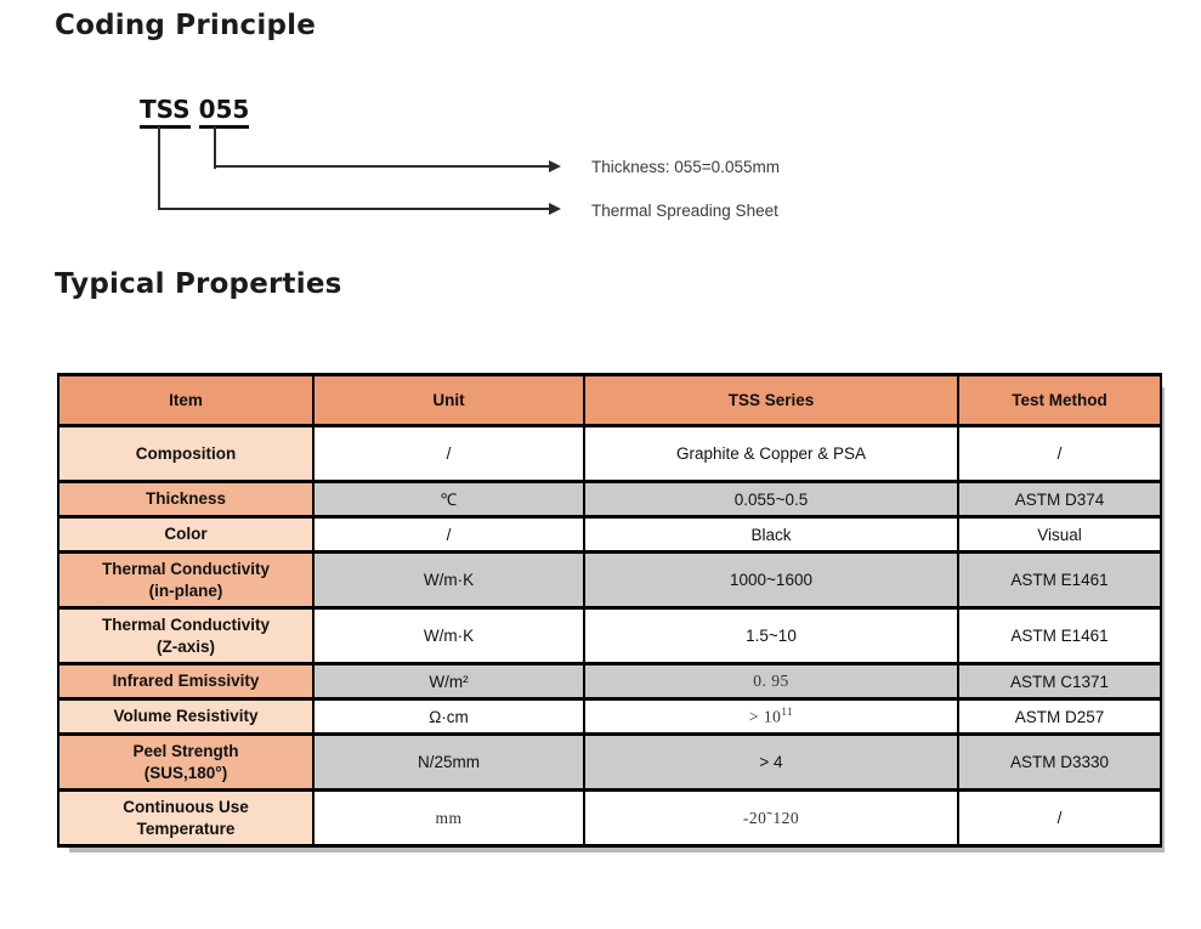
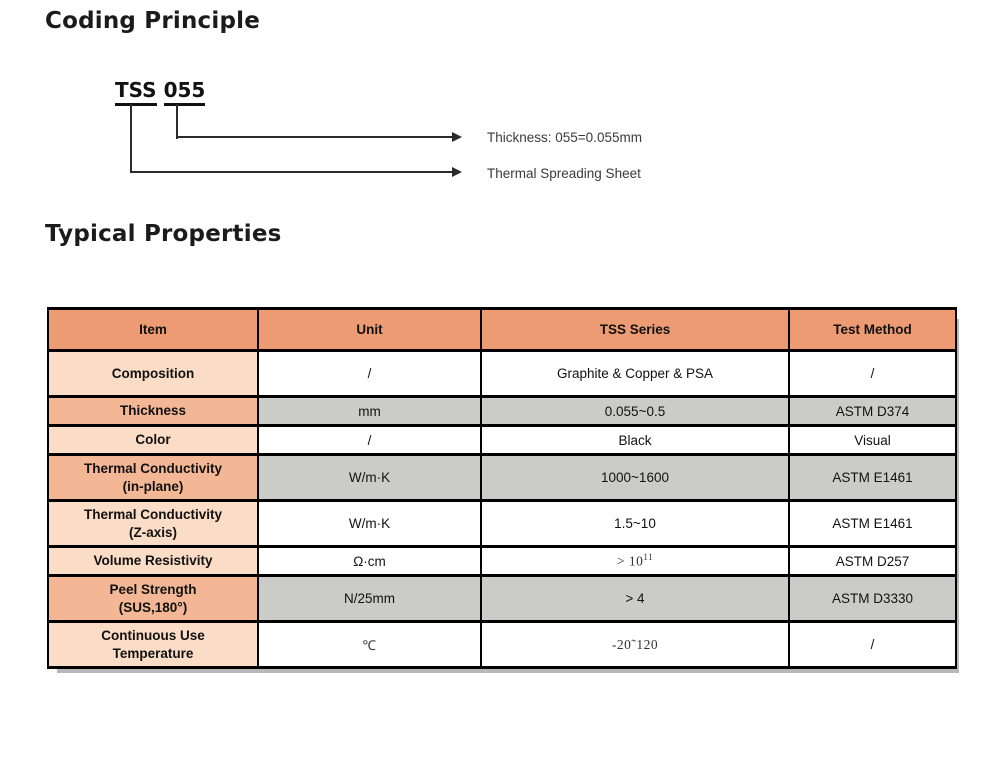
  Coding Principle
  TSS 055
  Thickness: 055=0.055mm
  Thermal Spreading Sheet
  Typical Properties
  Item	Unit	TSS Series	Test Method
  Composition	/	Graphite & Copper & PSA	/
- Thickness	℃	0.055~0.5	ASTM D374
+ Thickness	mm	0.055~0.5	ASTM D374
  Color	/	Black	Visual
  Thermal Conductivity (in-plane)	W/m·K	1000~1600	ASTM E1461
  Thermal Conductivity (Z-axis)	W/m·K	1.5~10	ASTM E1461
- Infrared Emissivity	W/m²	0. 95	ASTM C1371
  Volume Resistivity	Ω·cm	> 1011	ASTM D257
  Peel Strength (SUS,180°)	N/25mm	> 4	ASTM D3330
- Continuous Use Temperature	mm	-20˜120	/
+ Continuous Use Temperature	℃	-20˜120	/
